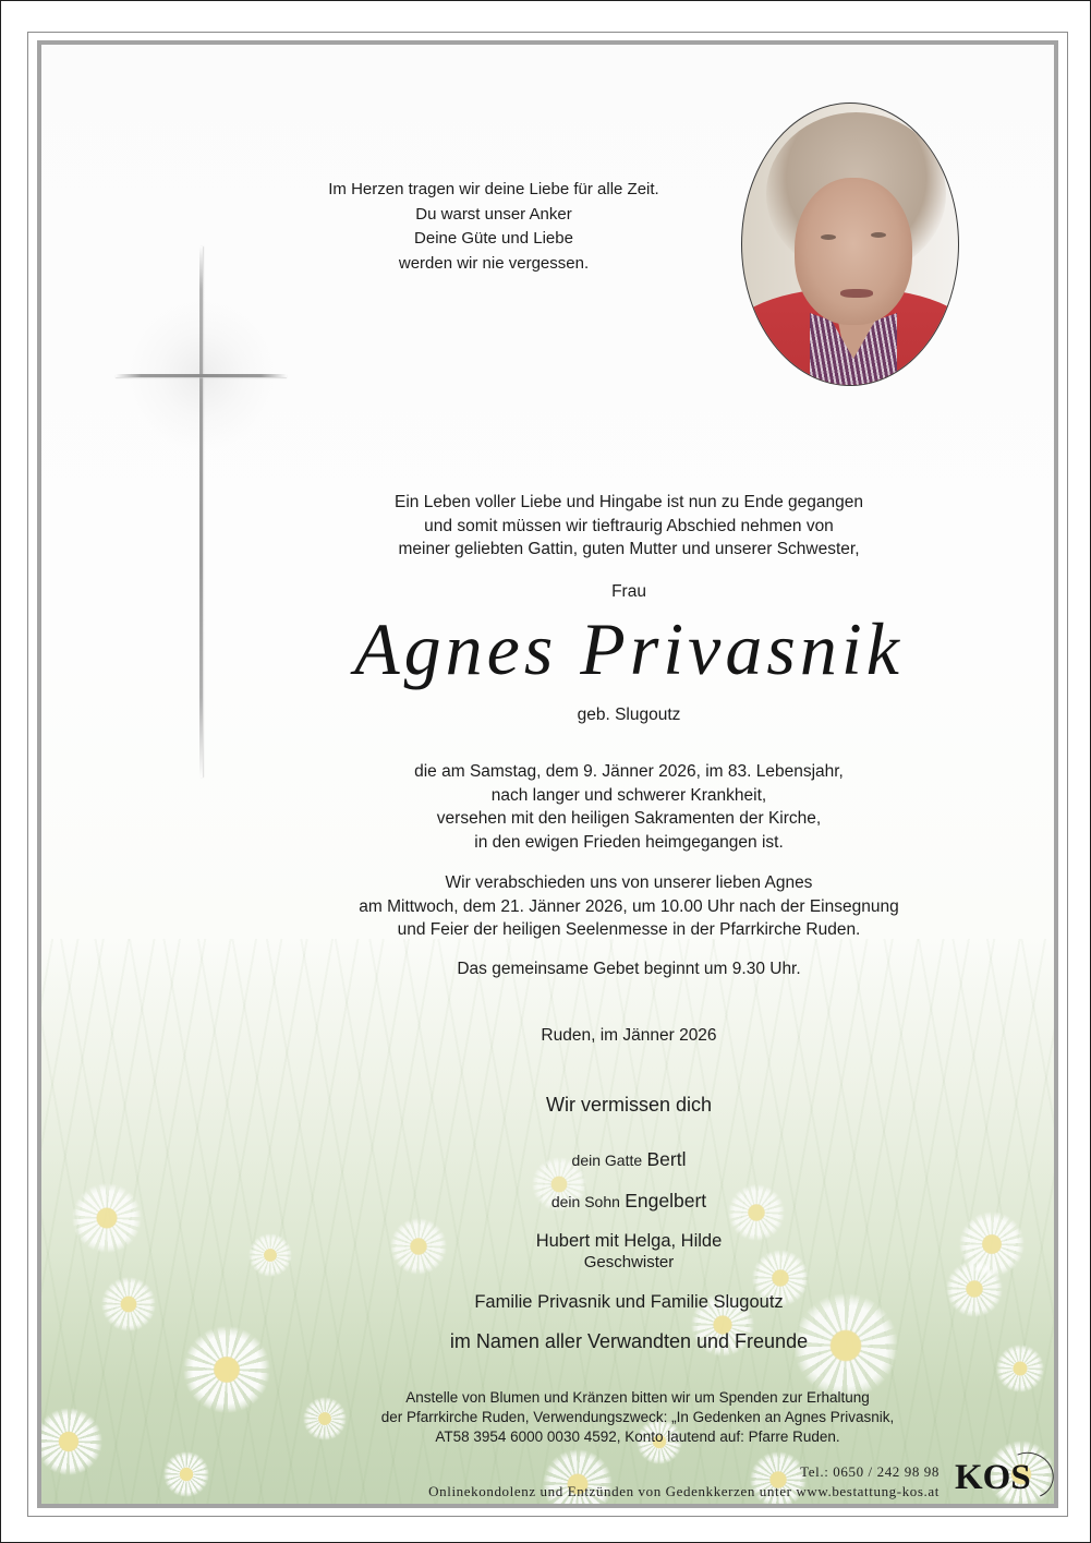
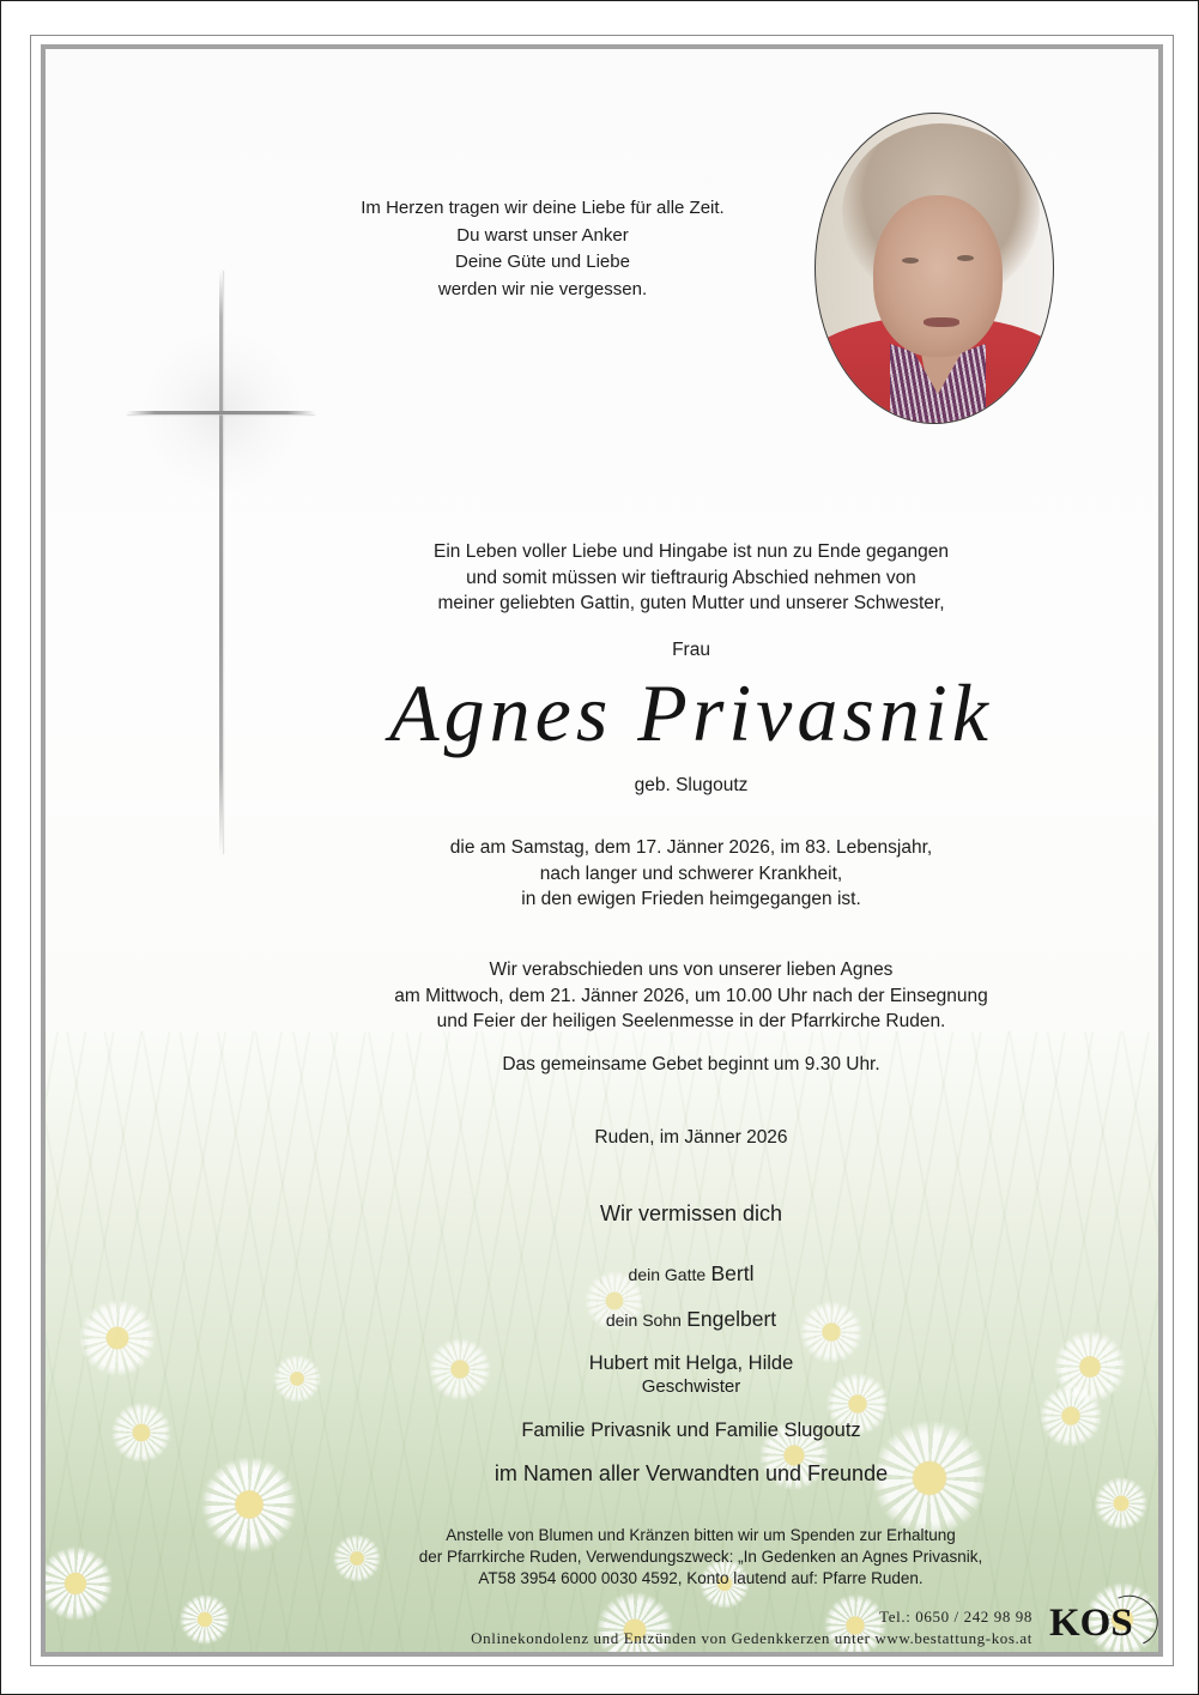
  Im Herzen tragen wir deine Liebe für alle Zeit.
  Du warst unser Anker
  Deine Güte und Liebe
  werden wir nie vergessen.
  Ein Leben voller Liebe und Hingabe ist nun zu Ende gegangen
  und somit müssen wir tieftraurig Abschied nehmen von
  meiner geliebten Gattin, guten Mutter und unserer Schwester,
  Frau
  Agnes Privasnik
  geb. Slugoutz
- die am Samstag, dem 9. Jänner 2026, im 83. Lebensjahr,
+ die am Samstag, dem 17. Jänner 2026, im 83. Lebensjahr,
  nach langer und schwerer Krankheit,
- versehen mit den heiligen Sakramenten der Kirche,
  in den ewigen Frieden heimgegangen ist.
  Wir verabschieden uns von unserer lieben Agnes
  am Mittwoch, dem 21. Jänner 2026, um 10.00 Uhr nach der Einsegnung
  und Feier der heiligen Seelenmesse in der Pfarrkirche Ruden.
  Das gemeinsame Gebet beginnt um 9.30 Uhr.
  Ruden, im Jänner 2026
  Wir vermissen dich
  dein Gatte Bertl
  dein Sohn Engelbert
  Hubert mit Helga, Hilde
  Geschwister
  Familie Privasnik und Familie Slugoutz
  im Namen aller Verwandten und Freunde
  Anstelle von Blumen und Kränzen bitten wir um Spenden zur Erhaltung
  der Pfarrkirche Ruden, Verwendungszweck: „In Gedenken an Agnes Privasnik,
  AT58 3954 6000 0030 4592, Konto lautend auf: Pfarre Ruden.
  Tel.: 0650 / 242 98 98
  Onlinekondolenz und Entzünden von Gedenkkerzen unter www.bestattung-kos.at
  KOS
